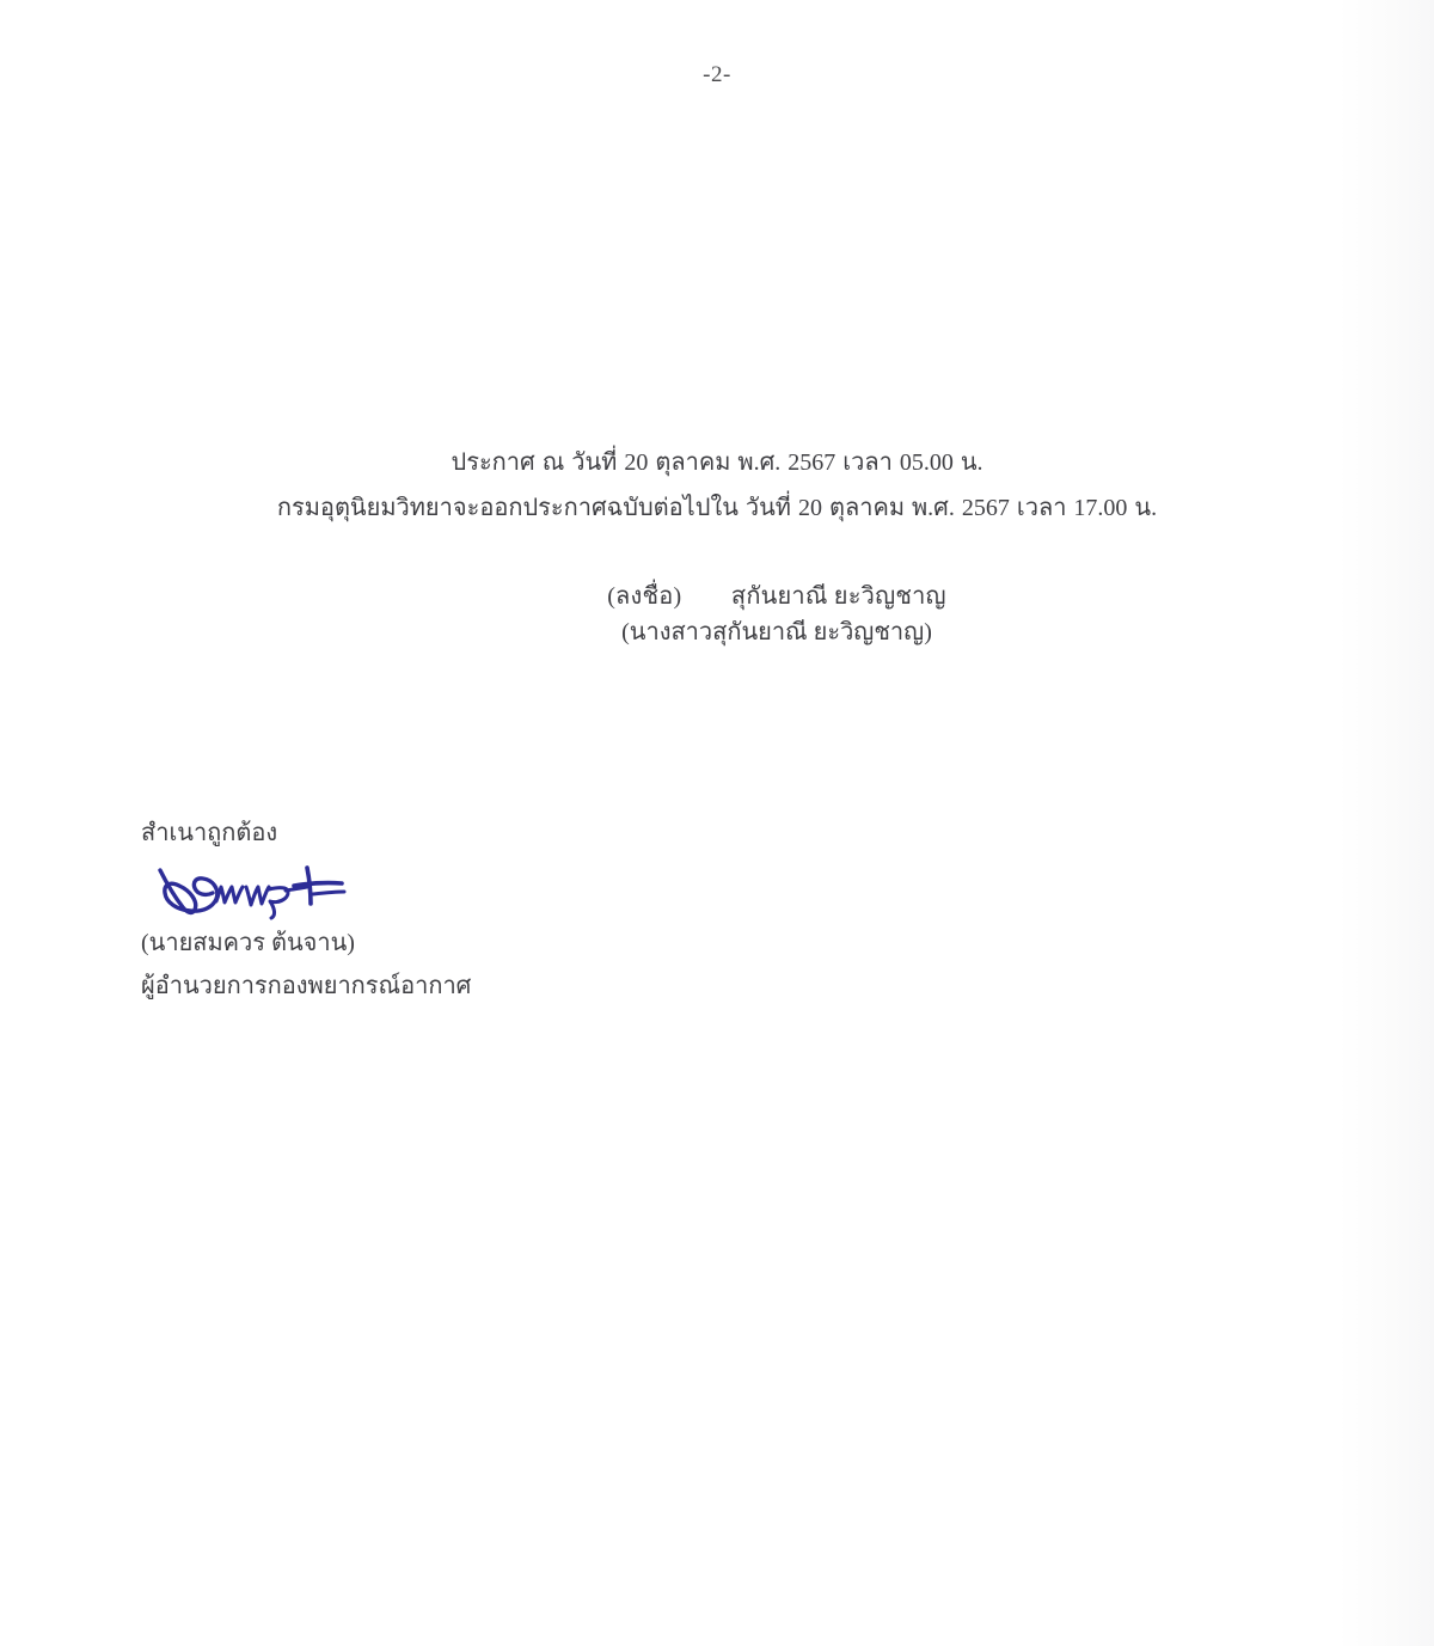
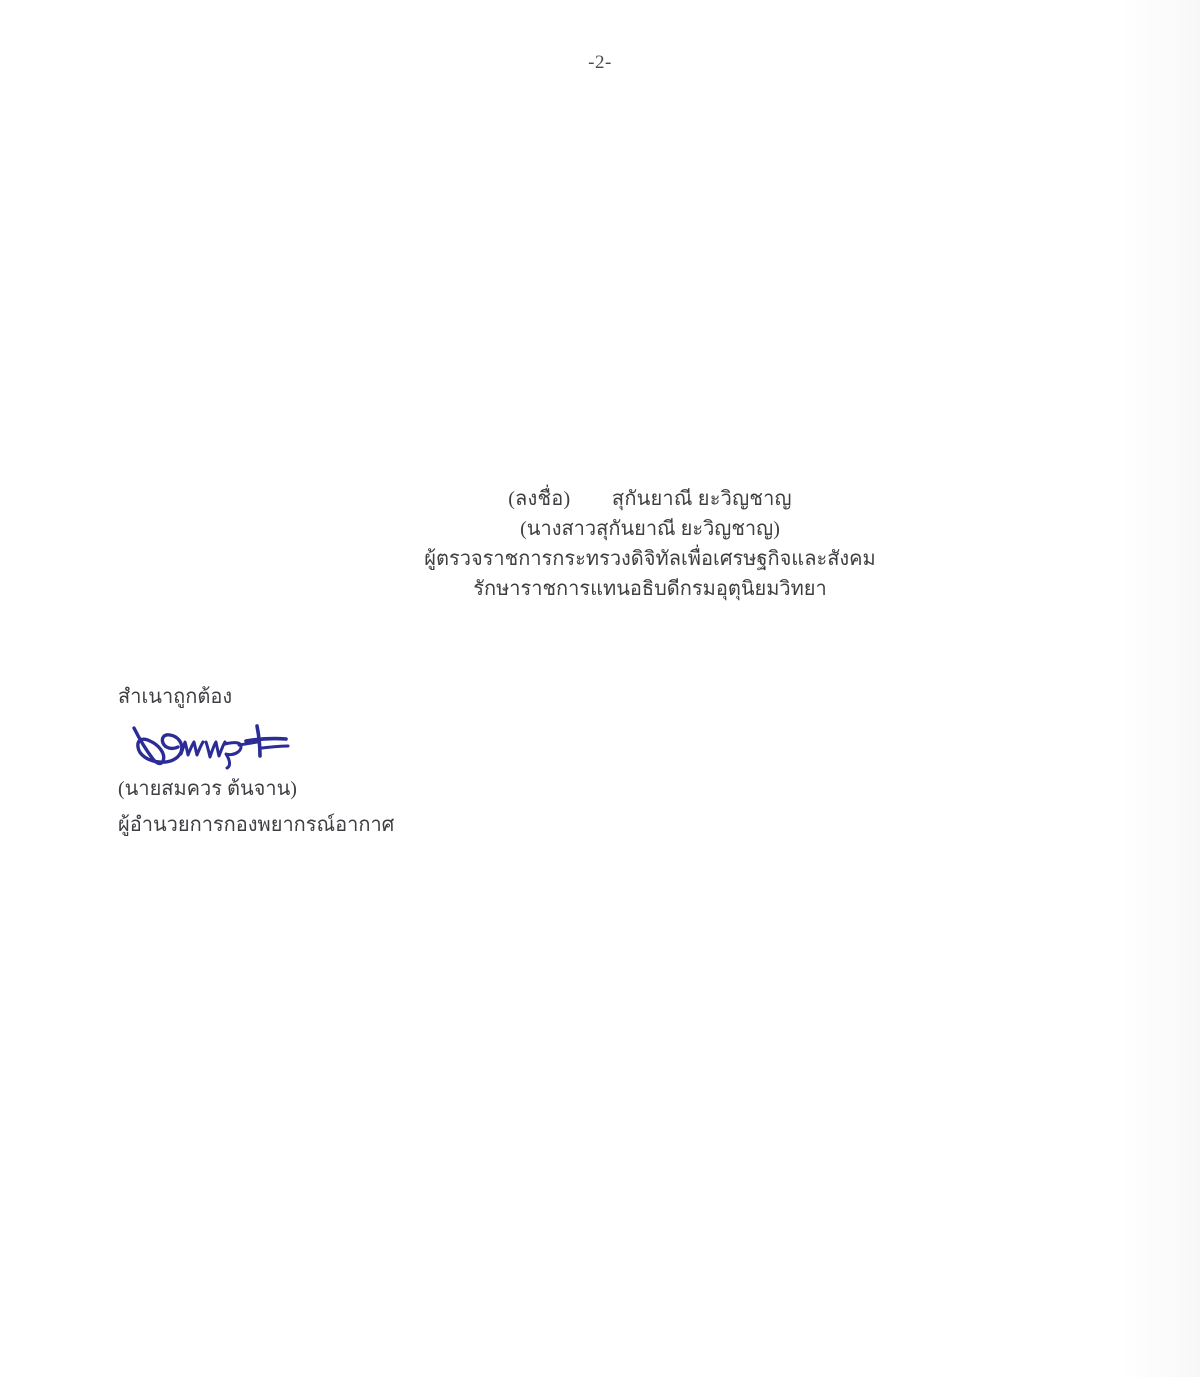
  -2-
- ประกาศ ณ วันที่ 20 ตุลาคม พ.ศ. 2567 เวลา 05.00 น.
- กรมอุตุนิยมวิทยาจะออกประกาศฉบับต่อไปใน วันที่ 20 ตุลาคม พ.ศ. 2567 เวลา 17.00 น.
  (ลงชื่อ) สุกันยาณี ยะวิญชาญ
  (นางสาวสุกันยาณี ยะวิญชาญ)
+ ผู้ตรวจราชการกระทรวงดิจิทัลเพื่อเศรษฐกิจและสังคม
+ รักษาราชการแทนอธิบดีกรมอุตุนิยมวิทยา
  สำเนาถูกต้อง
  (นายสมควร ต้นจาน)
  ผู้อำนวยการกองพยากรณ์อากาศ
